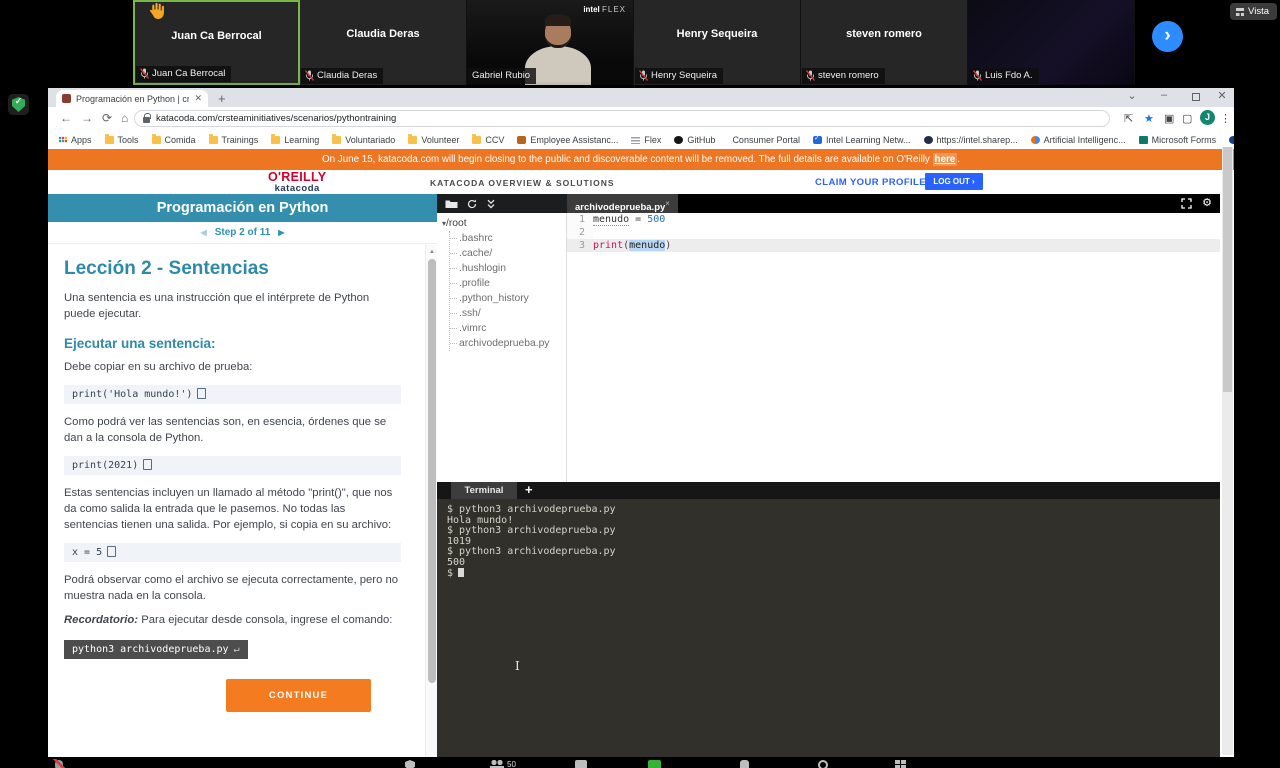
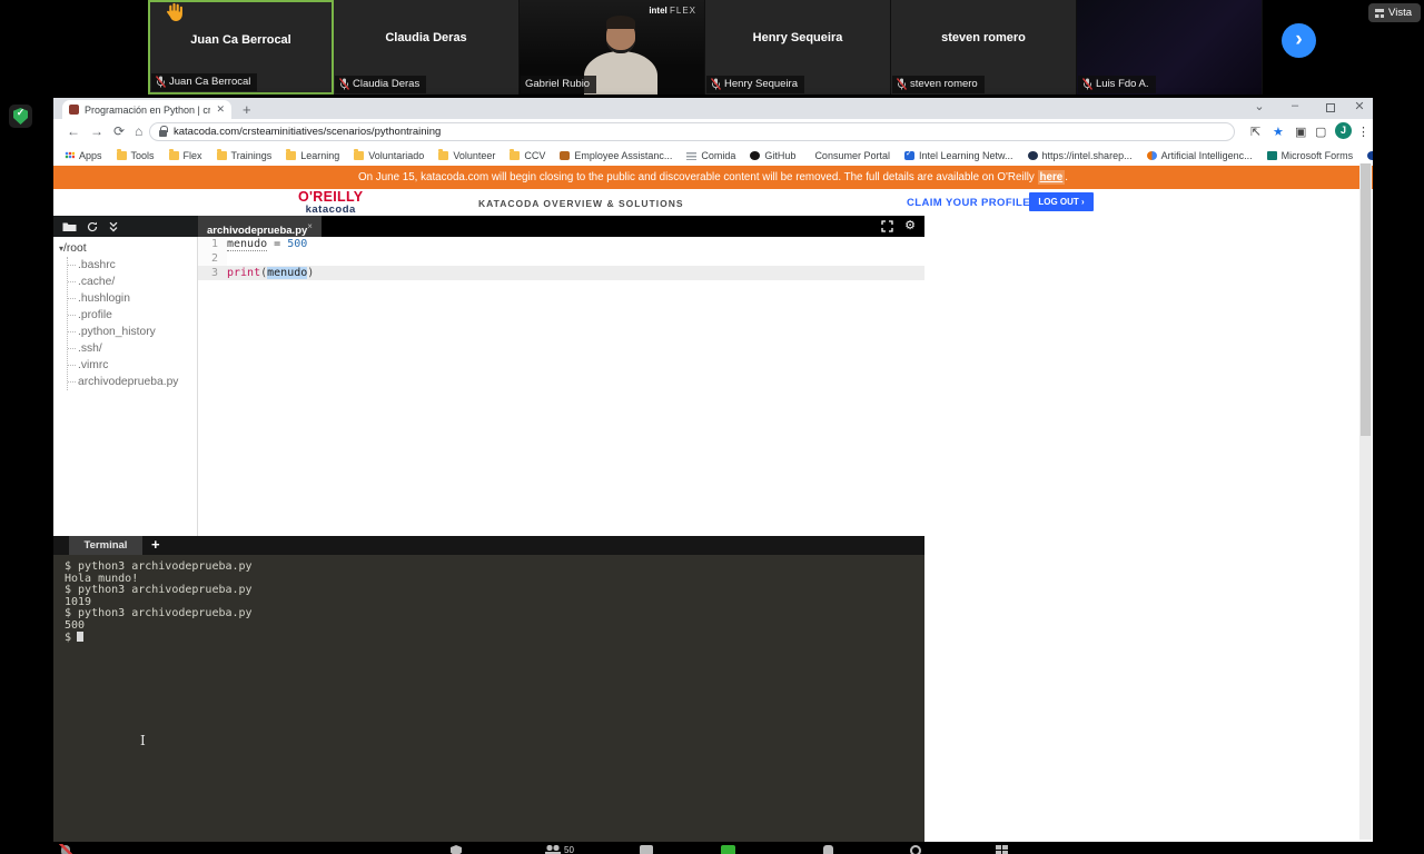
  Juan Ca Berrocal
  Juan Ca Berrocal
  Claudia Deras
  Claudia Deras
  intel FLEX
  Gabriel Rubio
  Henry Sequeira
  Henry Sequeira
  steven romero
  steven romero
  Luis Fdo A.
  ›
  Vista
  ✓
  Programación en Python | cr
  ✕
  +
  ⌄
  –
  ✕
  ←
  →
  ⟳
  ⌂
  katacoda.com/crsteaminitiatives/scenarios/pythontraining
  ⇱
  ★
  ▣
  ▢
  J
  ⋮
  Apps
  Tools
- Comida
+ Flex
  Trainings
  Learning
  Voluntariado
  Volunteer
  CCV
  Employee Assistanc...
- Flex
+ Comida
  GitHub
  Consumer Portal
  Intel Learning Netw...
  https://intel.sharep...
  Artificial Intelligenc...
  Microsoft Forms
  On June 15, katacoda.com will begin closing to the public and discoverable content will be removed. The full details are available on O'Reilly here .
  O'REILLY
  katacoda
  KATACODA OVERVIEW & SOLUTIONS
  CLAIM YOUR PROFILE
  LOG OUT ›
- Programación en Python
- ◀ Step 2 of 11 ▶
- Lección 2 - Sentencias
- Una sentencia es una instrucción que el intérprete de Python puede ejecutar.
- Ejecutar una sentencia:
- Debe copiar en su archivo de prueba:
- print('Hola mundo!')
- Como podrá ver las sentencias son, en esencia, órdenes que se dan a la consola de Python.
- print(2021)
- Estas sentencias incluyen un llamado al método "print()", que nos da como salida la entrada que le pasemos. No todas las sentencias tienen una salida. Por ejemplo, si copia en su archivo:
- x = 5
- Podrá observar como el archivo se ejecuta correctamente, pero no muestra nada en la consola.
- Recordatorio: Para ejecutar desde consola, ingrese el comando:
- python3 archivodeprueba.py ↵
- CONTINUE
  archivodeprueba.py×
  ⚙
  ▾/root
  .bashrc
  .cache/
  .hushlogin
  .profile
  .python_history
  .ssh/
  .vimrc
  archivodeprueba.py
  1
  menudo = 500
  2
  3
  print(menudo)
  Terminal
  +
  $ python3 archivodeprueba.py
  Hola mundo!
  $ python3 archivodeprueba.py
  1019
  $ python3 archivodeprueba.py
  500
  $
  I
  50
